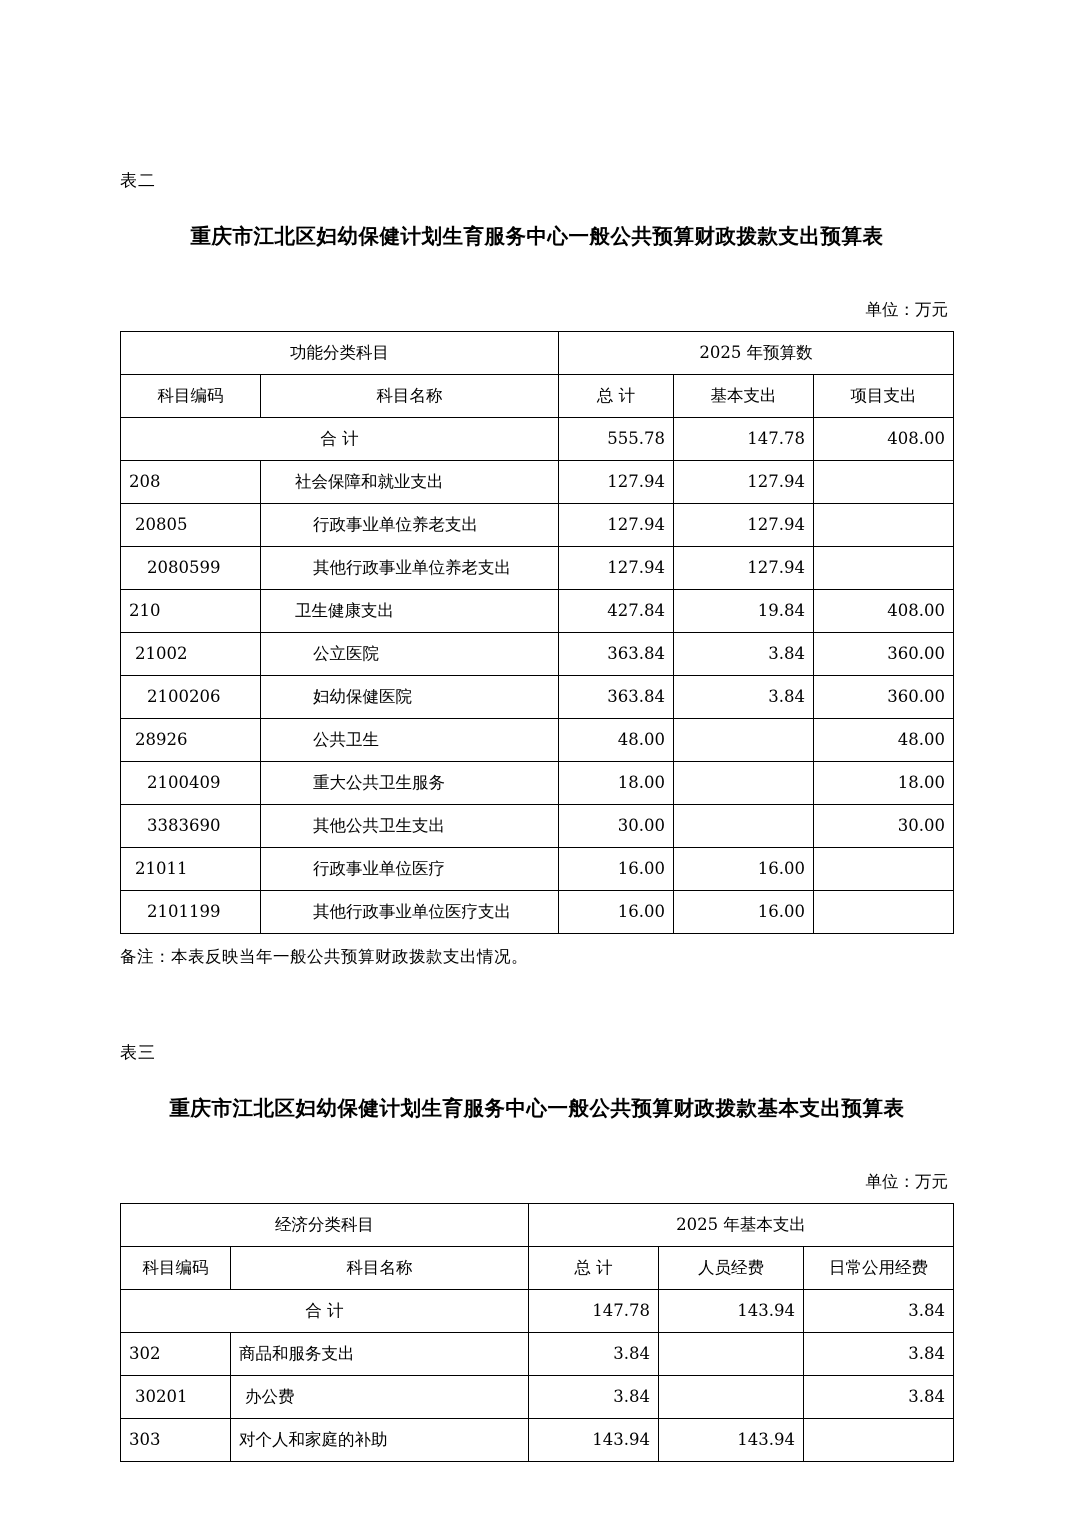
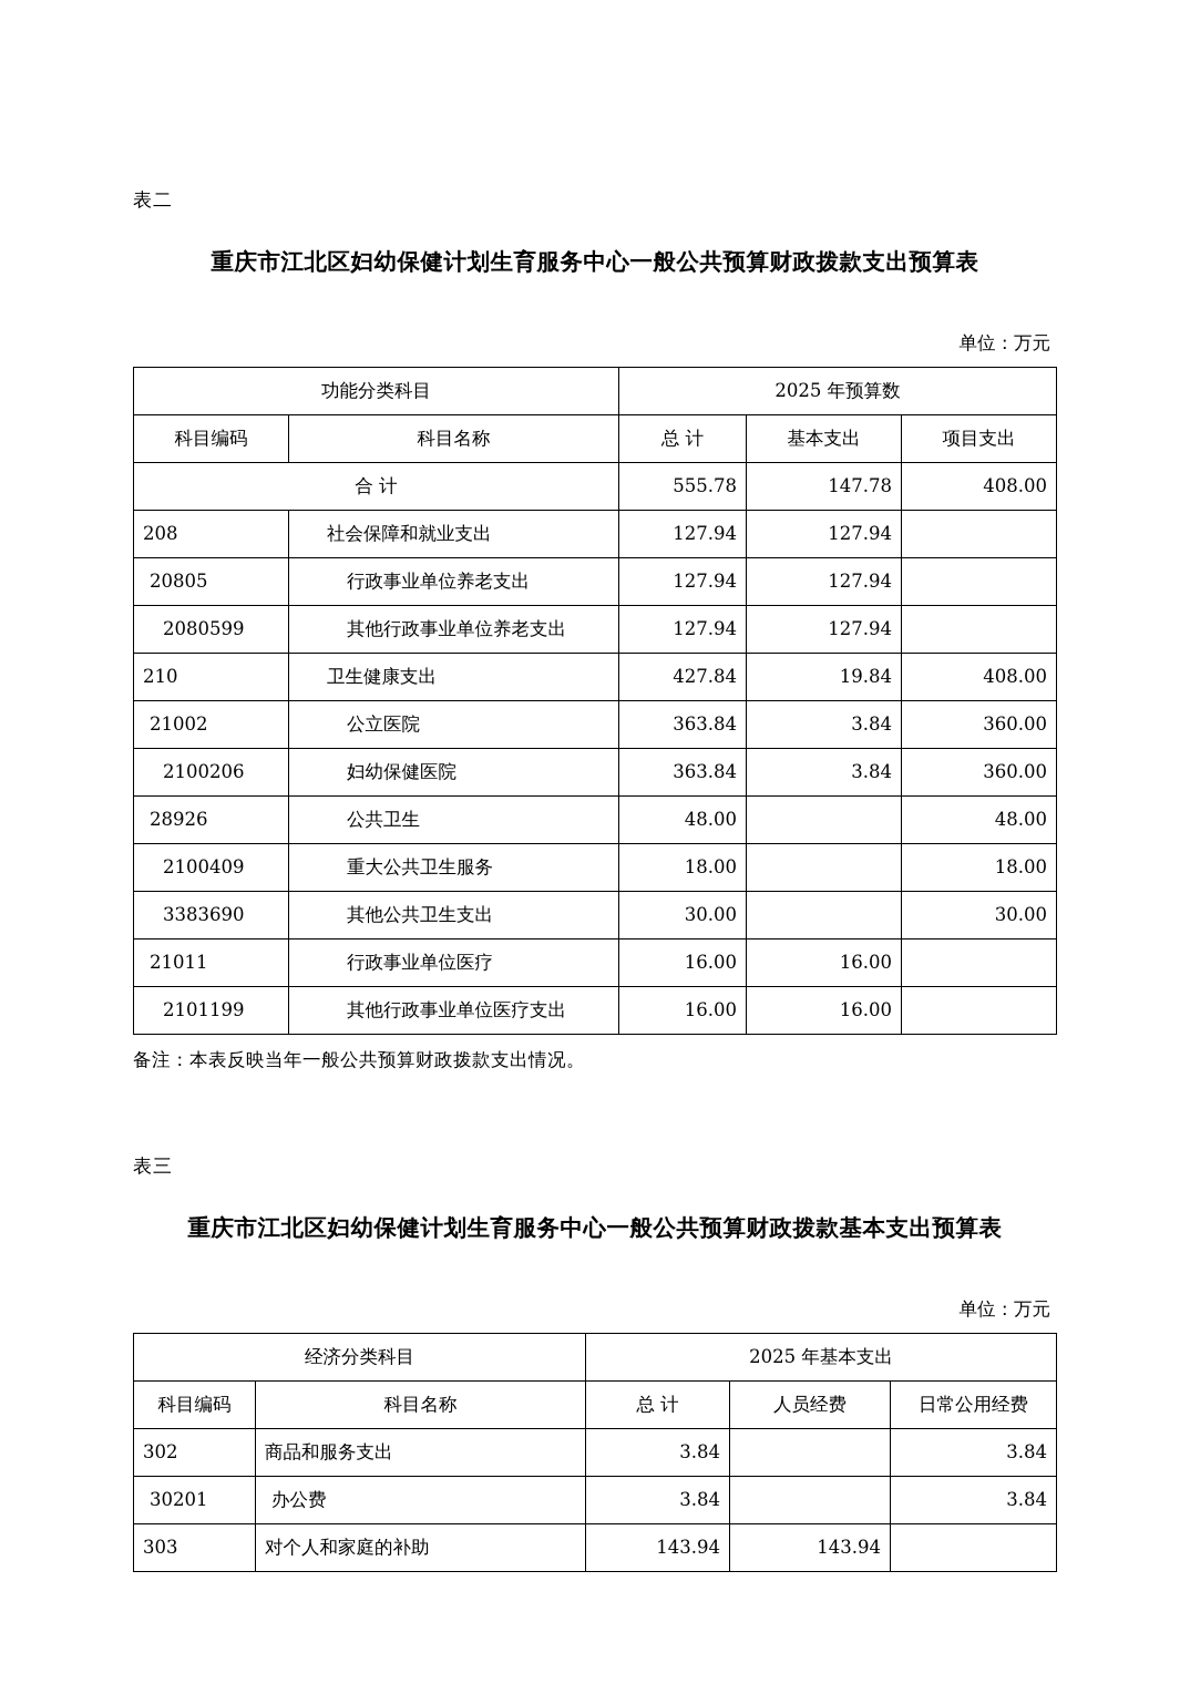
  表二
  重庆市江北区妇幼保健计划生育服务中心一般公共预算财政拨款支出预算表
  单位：万元
  功能分类科目	2025 年预算数
  科目编码	科目名称	总 计	基本支出	项目支出
  合 计	555.78	147.78	408.00
  208	社会保障和就业支出	127.94	127.94
  20805	行政事业单位养老支出	127.94	127.94
  2080599	其他行政事业单位养老支出	127.94	127.94
  210	卫生健康支出	427.84	19.84	408.00
  21002	公立医院	363.84	3.84	360.00
  2100206	妇幼保健医院	363.84	3.84	360.00
  28926	公共卫生	48.00		48.00
  2100409	重大公共卫生服务	18.00		18.00
  3383690	其他公共卫生支出	30.00		30.00
  21011	行政事业单位医疗	16.00	16.00
  2101199	其他行政事业单位医疗支出	16.00	16.00
  备注：本表反映当年一般公共预算财政拨款支出情况。
  表三
  重庆市江北区妇幼保健计划生育服务中心一般公共预算财政拨款基本支出预算表
  单位：万元
  经济分类科目	2025 年基本支出
  科目编码	科目名称	总 计	人员经费	日常公用经费
- 合 计	147.78	143.94	3.84
  302	商品和服务支出	3.84		3.84
  30201	办公费	3.84		3.84
  303	对个人和家庭的补助	143.94	143.94
